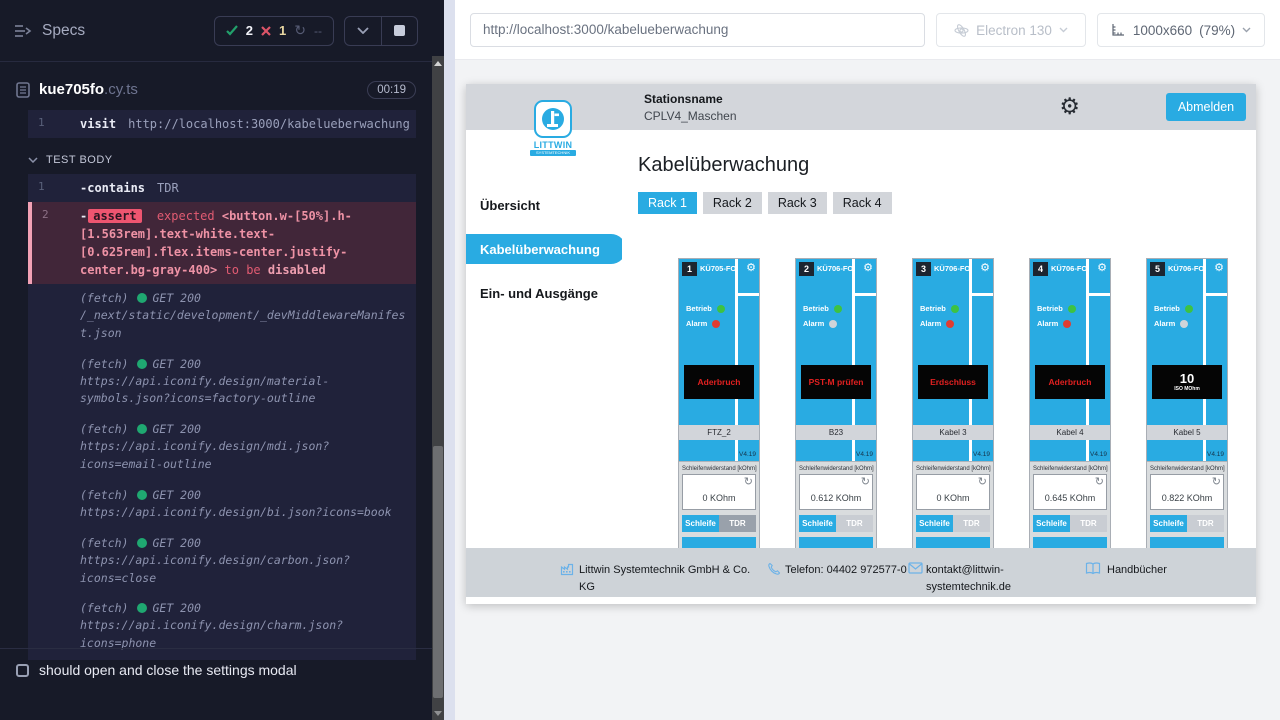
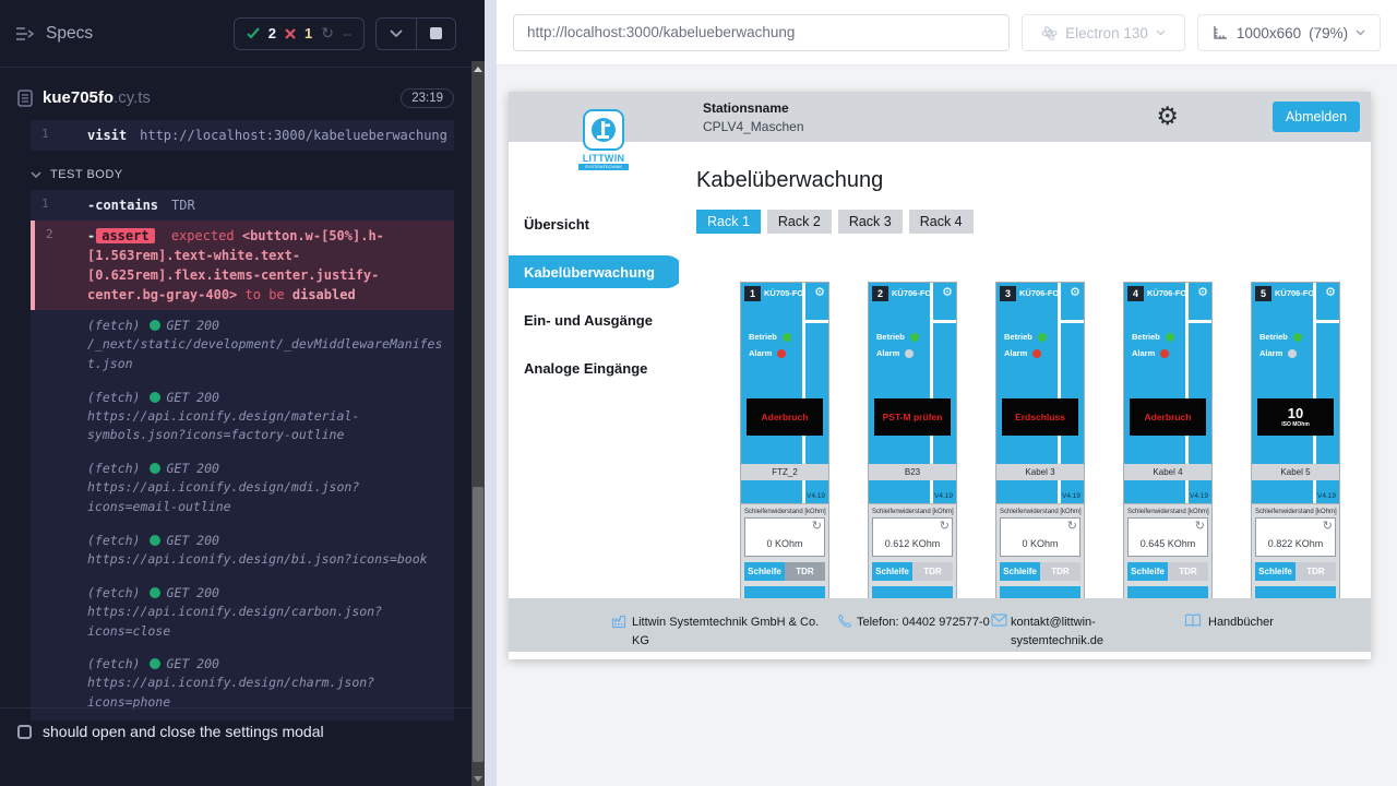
  Specs
  2
  1
  ↻
  --
  kue705fo.cy.ts
- 00:19
+ 23:19
  1
  visit http://localhost:3000/kabelueberwachung
  TEST BODY
  1
  -contains TDR
  2
  - assert expected <button.w-[50%].h-[1.563rem].text-white.text-[0.625rem].flex.items-center.justify-center.bg-gray-400> to be disabled
  (fetch)
  GET 200
  /_next/static/development/_devMiddlewareManifest.json
  (fetch)
  GET 200
  https://api.iconify.design/material-symbols.json?icons=factory-outline
  (fetch)
  GET 200
  https://api.iconify.design/mdi.json?icons=email-outline
  (fetch)
  GET 200
  https://api.iconify.design/bi.json?icons=book
  (fetch)
  GET 200
  https://api.iconify.design/carbon.json?icons=close
  (fetch)
  GET 200
  https://api.iconify.design/charm.json?icons=phone
  should open and close the settings modal
  http://localhost:3000/kabelueberwachung
  Electron 130
  1000x660
  (79%)
  Stationsname
  CPLV4_Maschen
  ⚙
  Abmelden
  LITTWIN
  Übersicht
  Kabelüberwachung
  Ein- und Ausgänge
+ Analoge Eingänge
  Kabelüberwachung
  Rack 1
  Rack 2
  Rack 3
  Rack 4
  1
  KÜ705-FO
  ⚙
  Betrieb
  Alarm
  Aderbruch
  FTZ_2
  ↻
  0 KOhm
  Schleife
  TDR
  2
  KÜ706-FO
  ⚙
  Betrieb
  Alarm
  PST-M prüfen
  B23
  ↻
  0.612 KOhm
  Schleife
  TDR
  3
  KÜ706-FO
  ⚙
  Betrieb
  Alarm
  Erdschluss
  Kabel 3
  ↻
  0 KOhm
  Schleife
  TDR
  4
  KÜ706-FO
  ⚙
  Betrieb
  Alarm
  Aderbruch
  Kabel 4
  ↻
  0.645 KOhm
  Schleife
  TDR
  5
  KÜ706-FO
  ⚙
  Betrieb
  Alarm
  10
  Kabel 5
  ↻
  0.822 KOhm
  Schleife
  TDR
  Littwin Systemtechnik GmbH & Co. KG
  Telefon: 04402 972577-0
  kontakt@littwin-systemtechnik.de
  Handbücher
